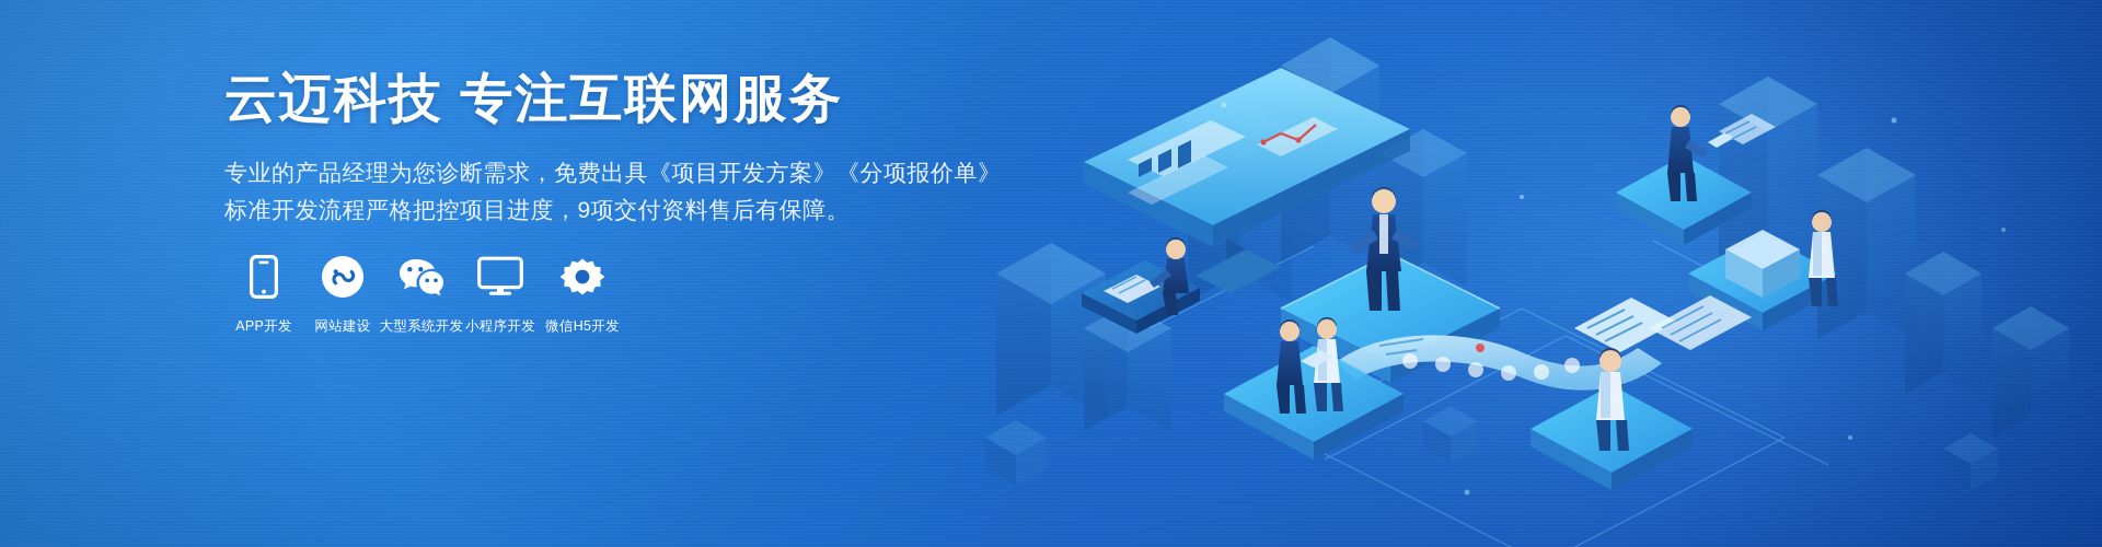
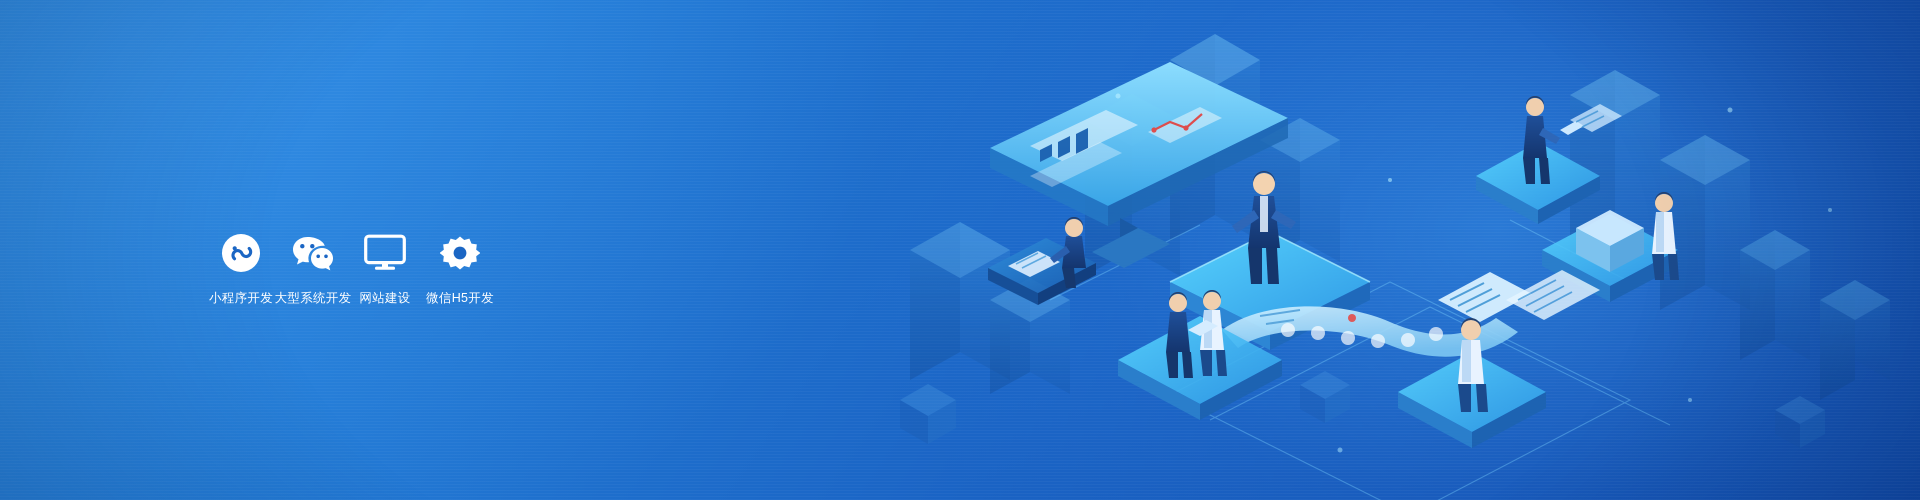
- 云迈科技 专注互联网服务
- 专业的产品经理为您诊断需求，免费出具《项目开发方案》《分项报价单》
- 标准开发流程严格把控项目进度，9项交付资料售后有保障。
- APP开发
- 网站建设
+ 小程序开发
  大型系统开发
- 小程序开发
+ 网站建设
  微信H5开发
